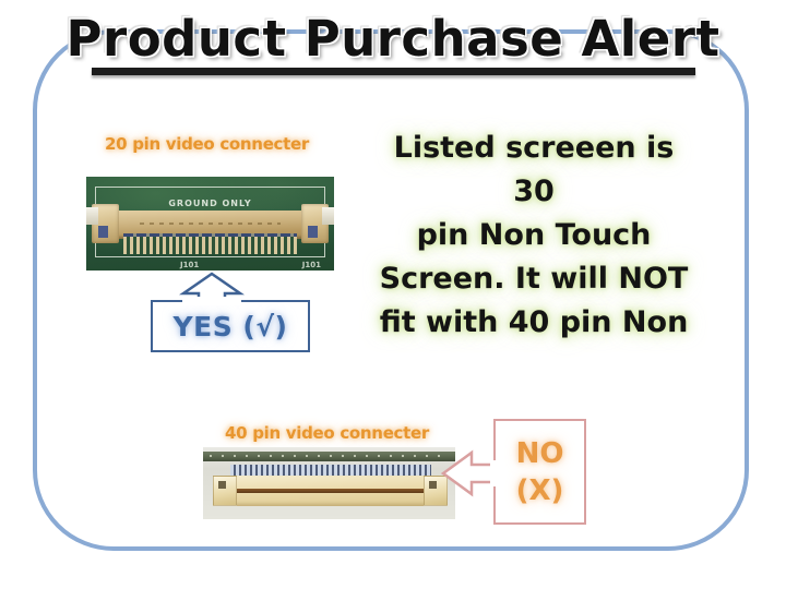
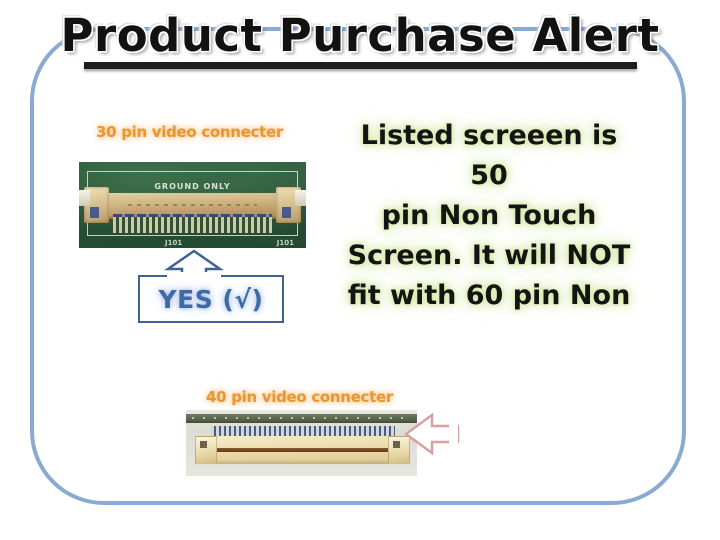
  Product Purchase Alert
- 20 pin video connecter
+ 30 pin video connecter
  GROUND ONLY
  J101
  J101
  YES (√)
- Listed screeen is 30
+ Listed screeen is 50
  pin Non Touch
  Screen. It will NOT
- fit with 40 pin Non
+ fit with 60 pin Non
  40 pin video connecter
- NO
- (X)
